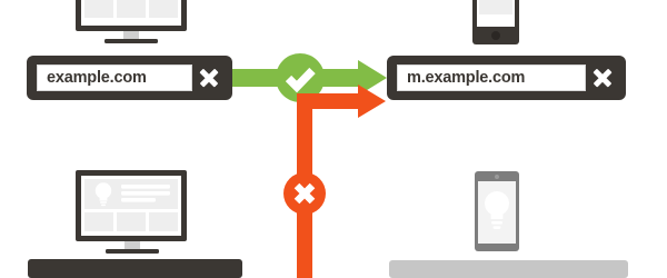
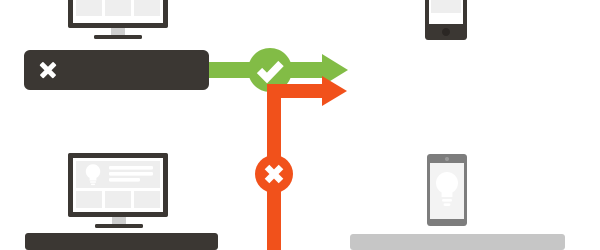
- example.com
- m.example.com
